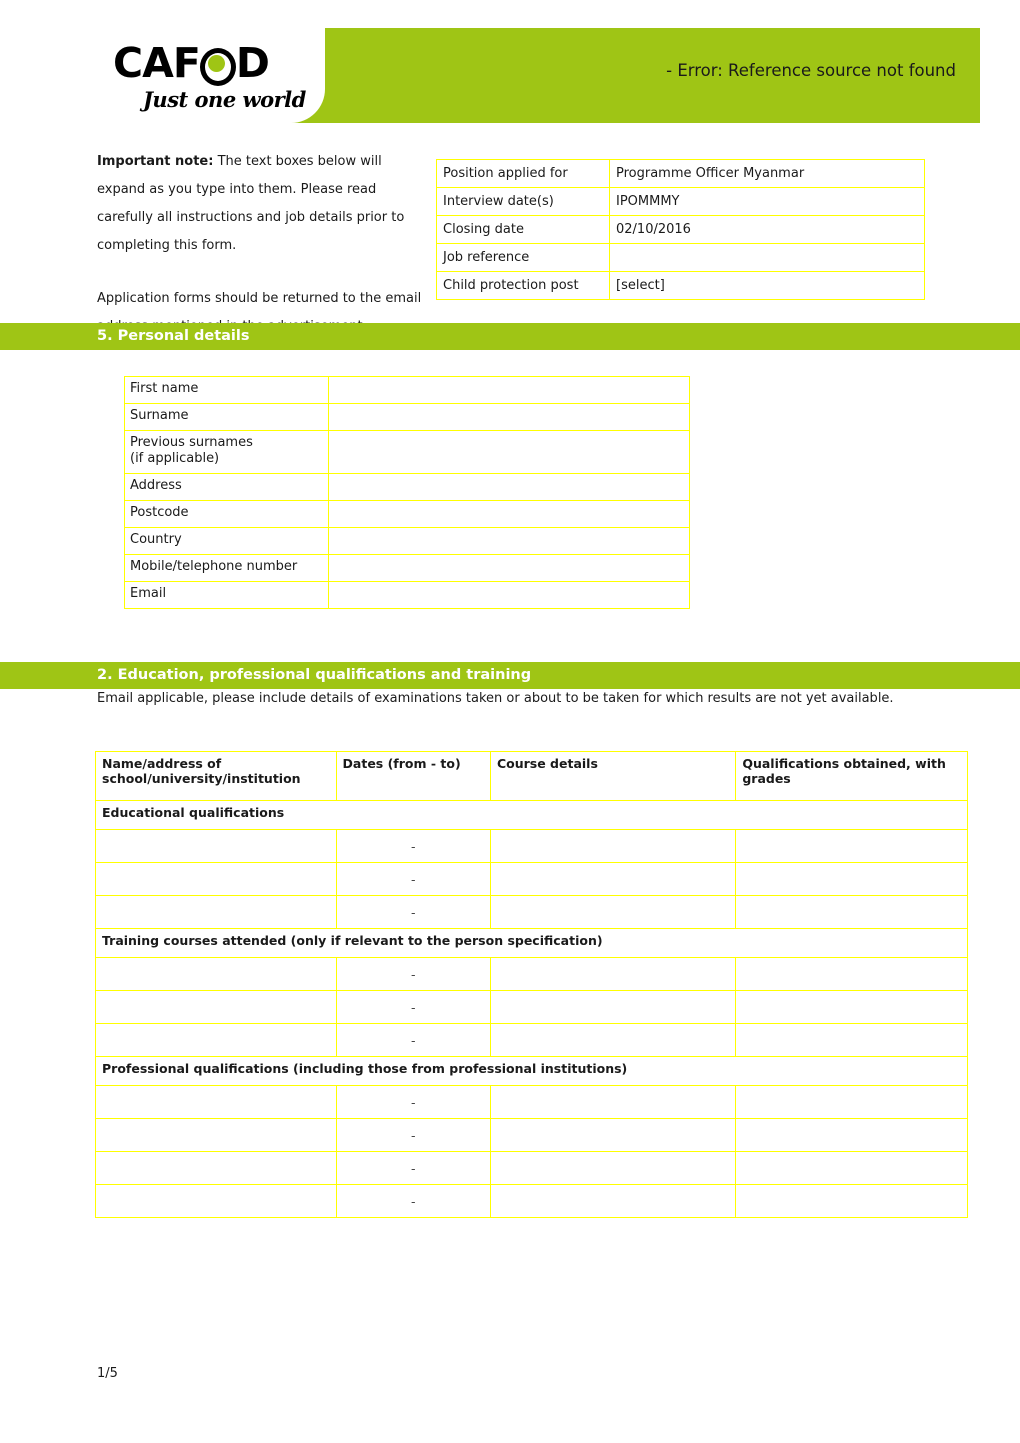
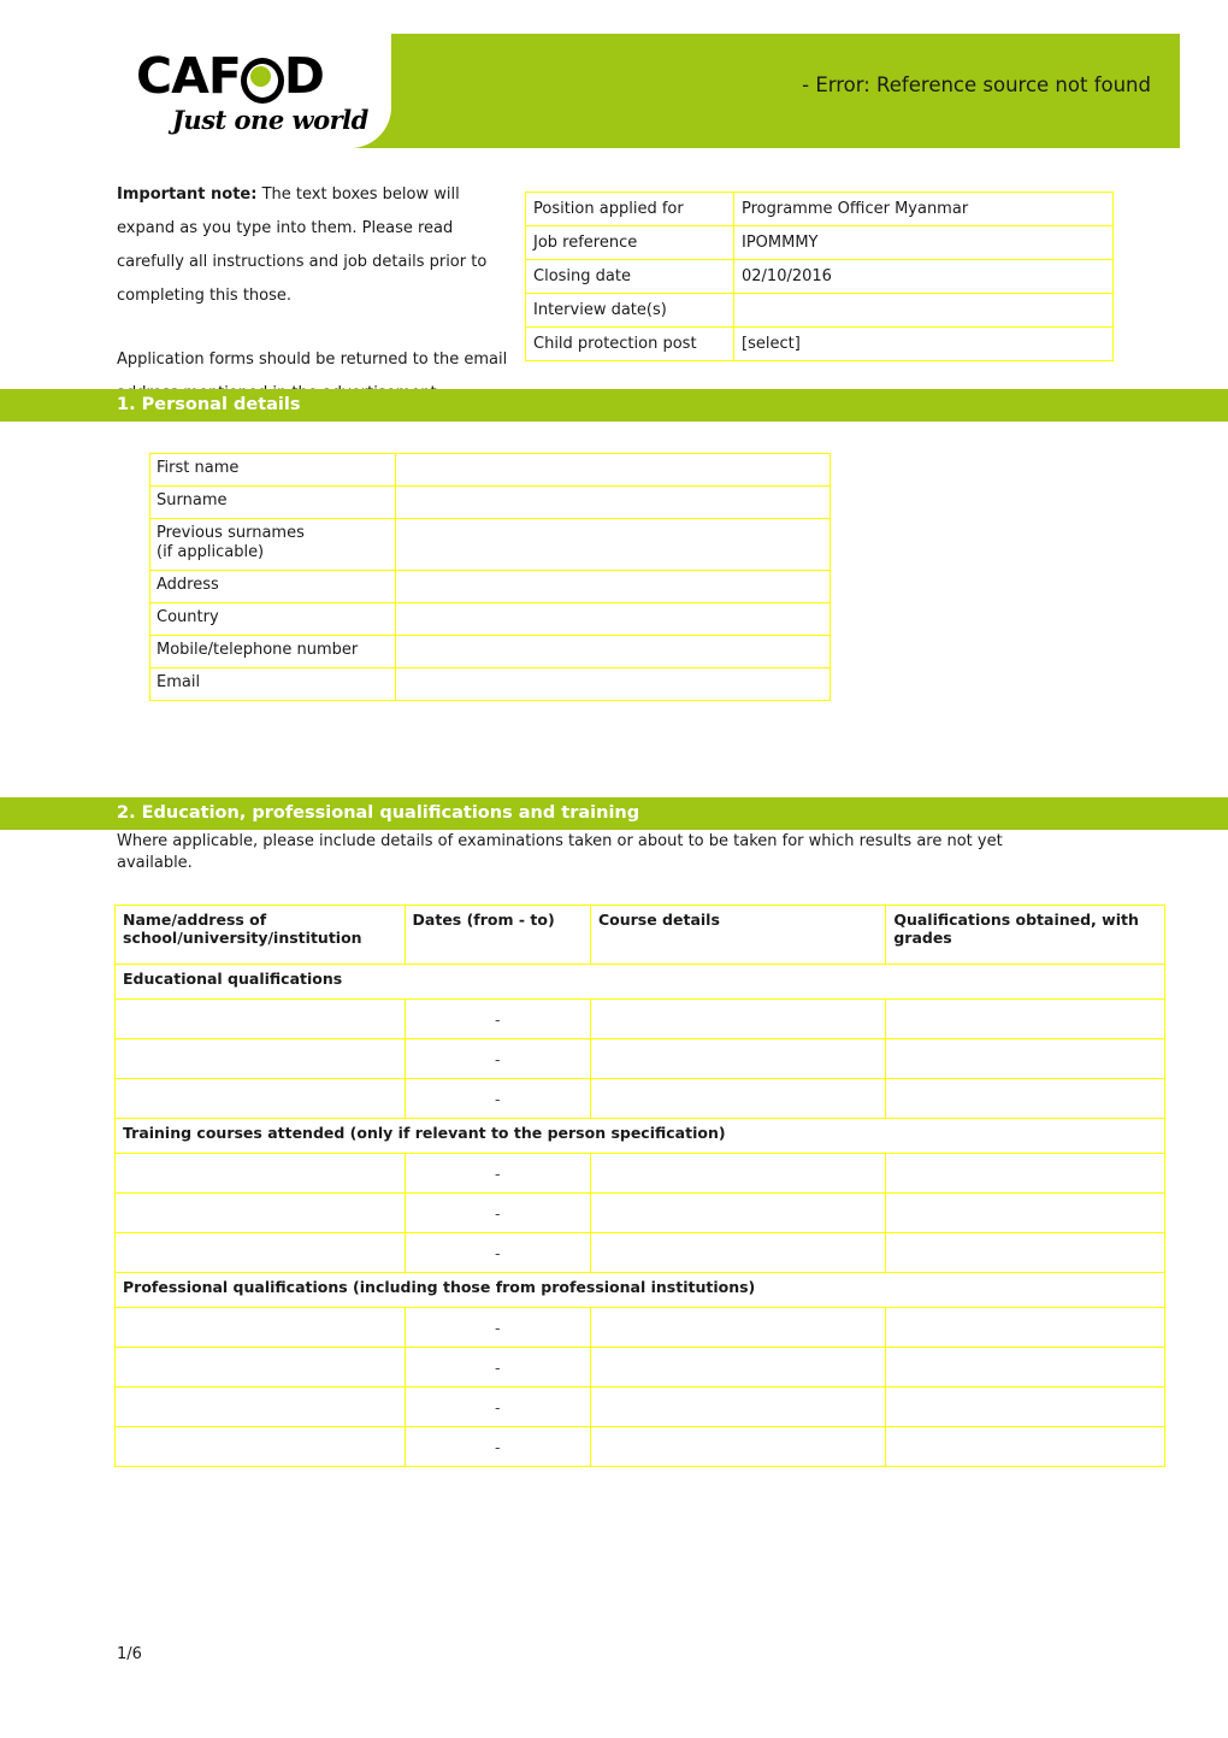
  CAF D
  Just one world
  - Error: Reference source not found
- Important note: The text boxes below will expand as you type into them. Please read carefully all instructions and job details prior to completing this form.
+ Important note: The text boxes below will expand as you type into them. Please read carefully all instructions and job details prior to completing this those.
  Position applied for	Programme Officer Myanmar
- Interview date(s)	IPOMMMY
+ Job reference	IPOMMMY
  Closing date	02/10/2016
- Job reference
+ Interview date(s)
  Child protection post	[select]
- 5. Personal details
+ 1. Personal details
  First name
  Surname
  Previous surnames (if applicable)
  Address
- Postcode
  Country
  Mobile/telephone number
  Email
  2. Education, professional qualifications and training
- Email applicable, please include details of examinations taken or about to be taken for which results are not yet available.
+ Where applicable, please include details of examinations taken or about to be taken for which results are not yet available.
  Name/address of school/university/institution	Dates (from - to)	Course details	Qualifications obtained, with grades
  Educational qualifications
  	-
  	-
  	-
  Training courses attended (only if relevant to the person specification)
  	-
  	-
  	-
  Professional qualifications (including those from professional institutions)
  	-
  	-
  	-
  	-
- 1/5
+ 1/6
